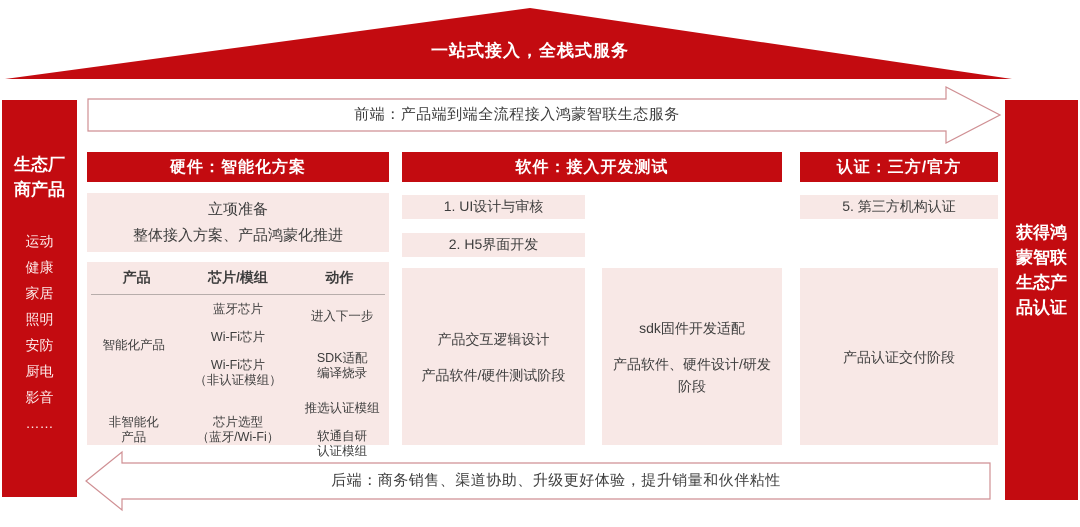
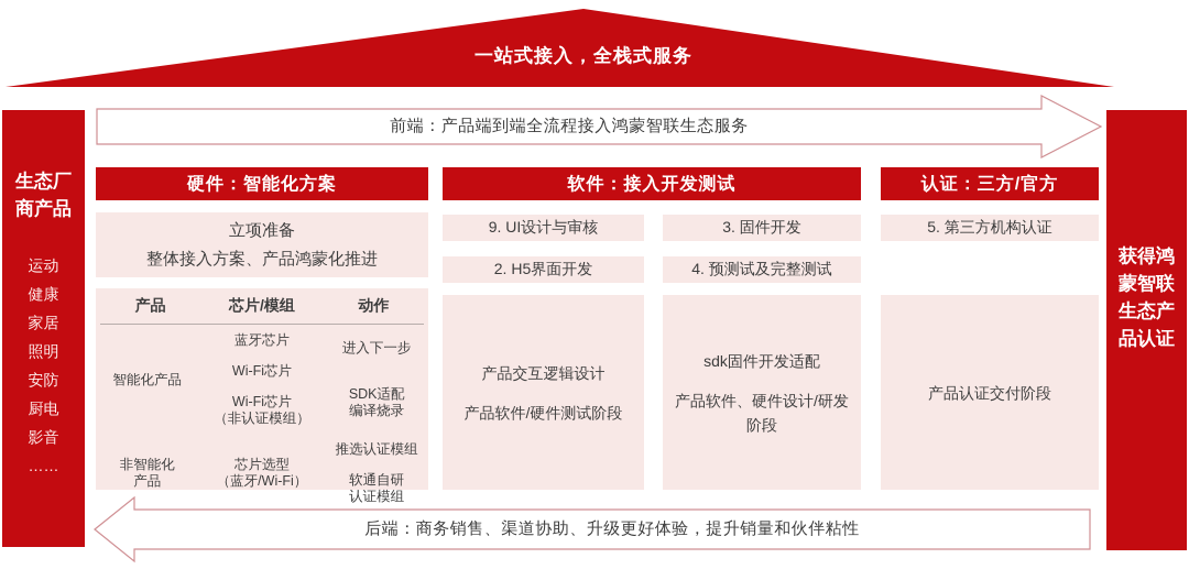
  一站式接入，全栈式服务
  前端：产品端到端全流程接入鸿蒙智联生态服务
  后端：商务销售、渠道协助、升级更好体验，提升销量和伙伴粘性
  生态厂商产品
  运动
  健康
  家居
  照明
  安防
  厨电
  影音
  ……
  获得鸿蒙智联生态产品认证
  硬件：智能化方案
  立项准备
  整体接入方案、产品鸿蒙化推进
  产品
  芯片/模组
  动作
  智能化产品
  蓝牙芯片
  Wi-Fi芯片
  Wi-Fi芯片
  （非认证模组）
  进入下一步
  SDK适配
  编译烧录
  非智能化
  产品
  芯片选型
  （蓝牙/Wi-Fi）
  推选认证模组
  软通自研
  认证模组
  软件：接入开发测试
- 1. UI设计与审核
+ 9. UI设计与审核
+ 3. 固件开发
  2. H5界面开发
+ 4. 预测试及完整测试
  产品交互逻辑设计
  产品软件/硬件测试阶段
  sdk固件开发适配
  产品软件、硬件设计/研发阶段
  认证：三方/官方
  5. 第三方机构认证
  产品认证交付阶段
